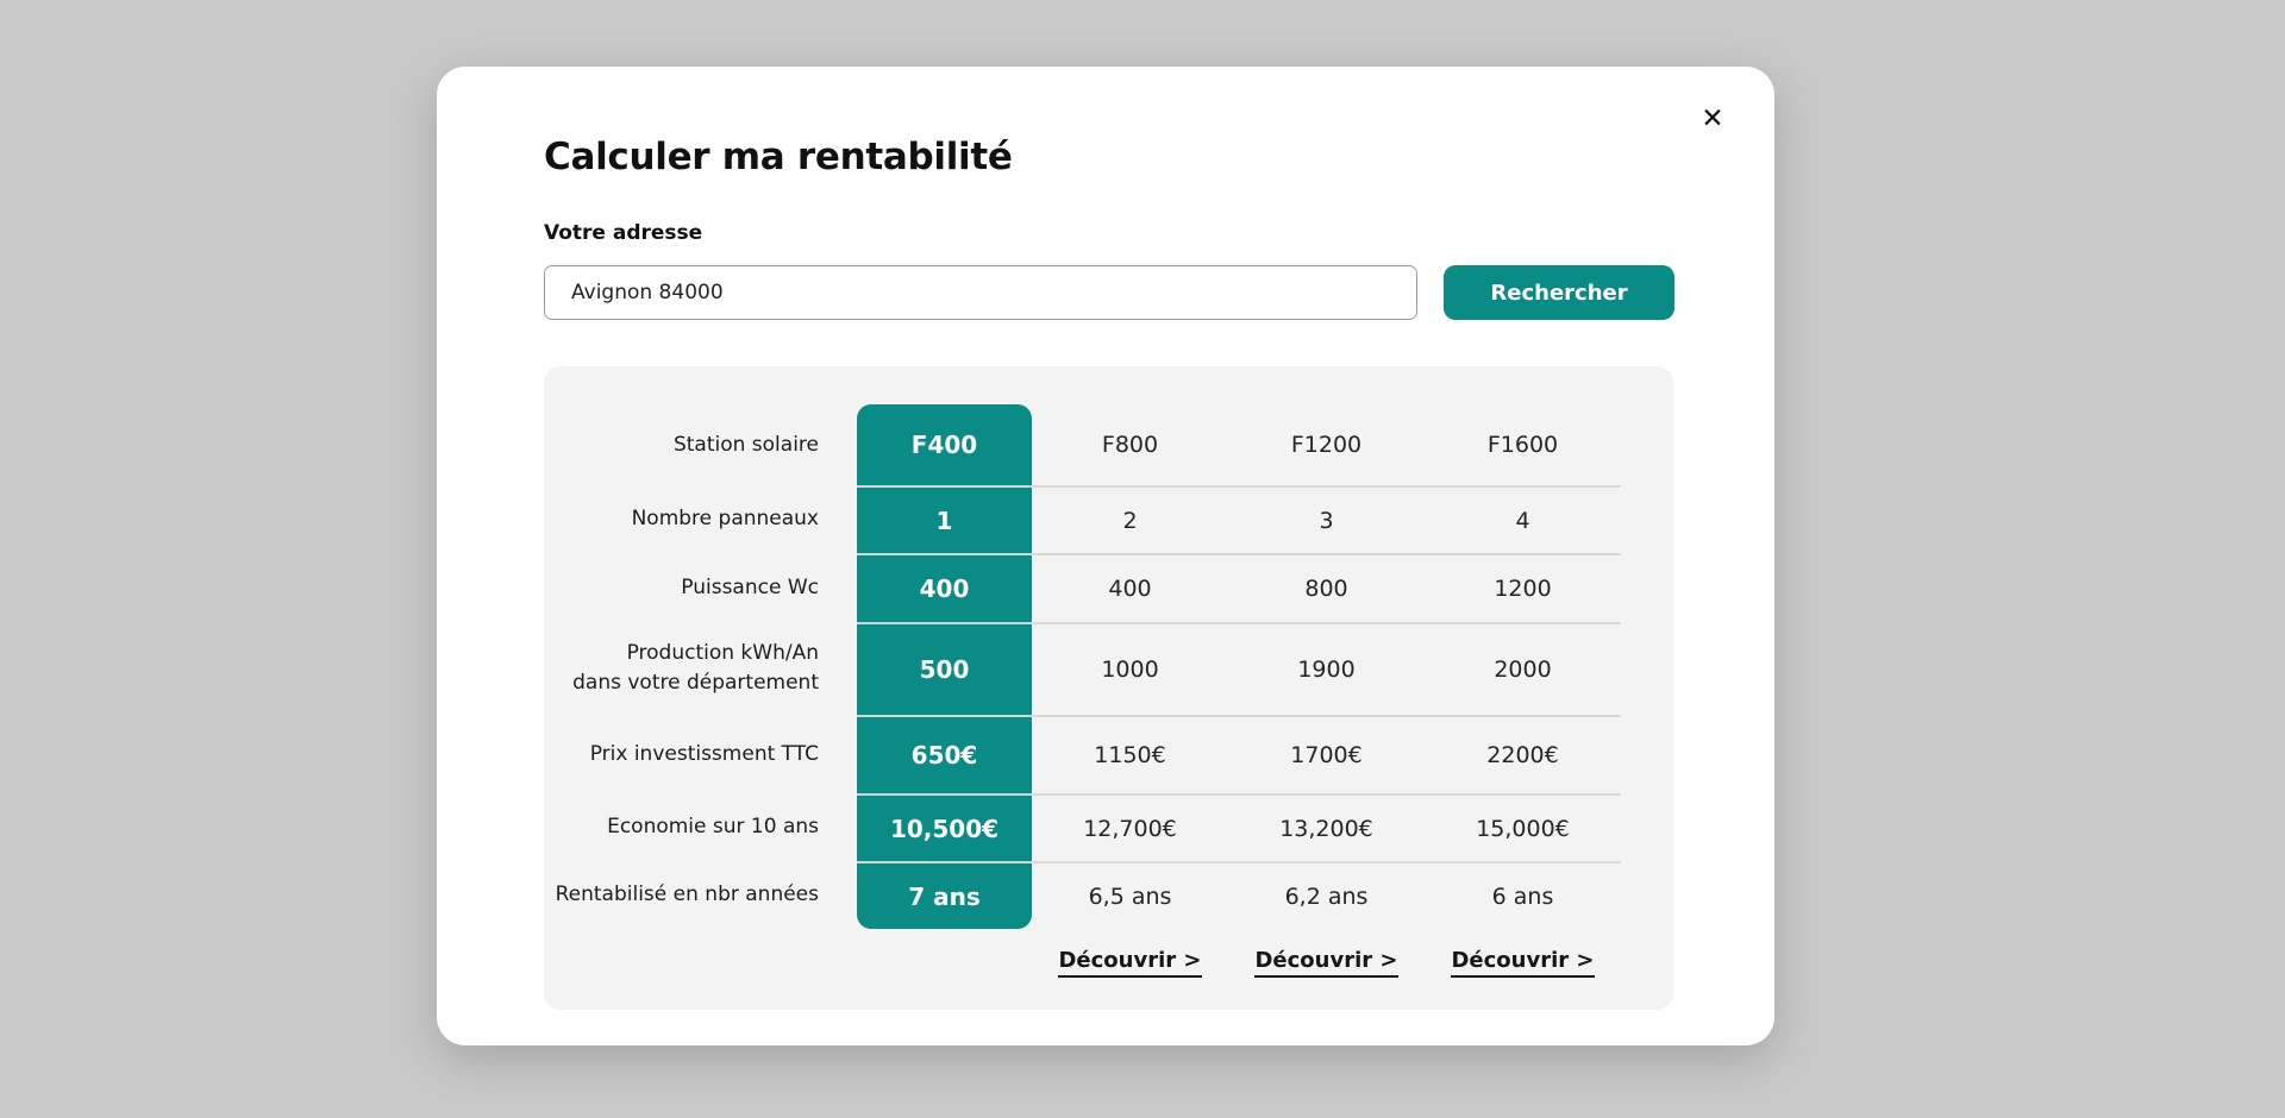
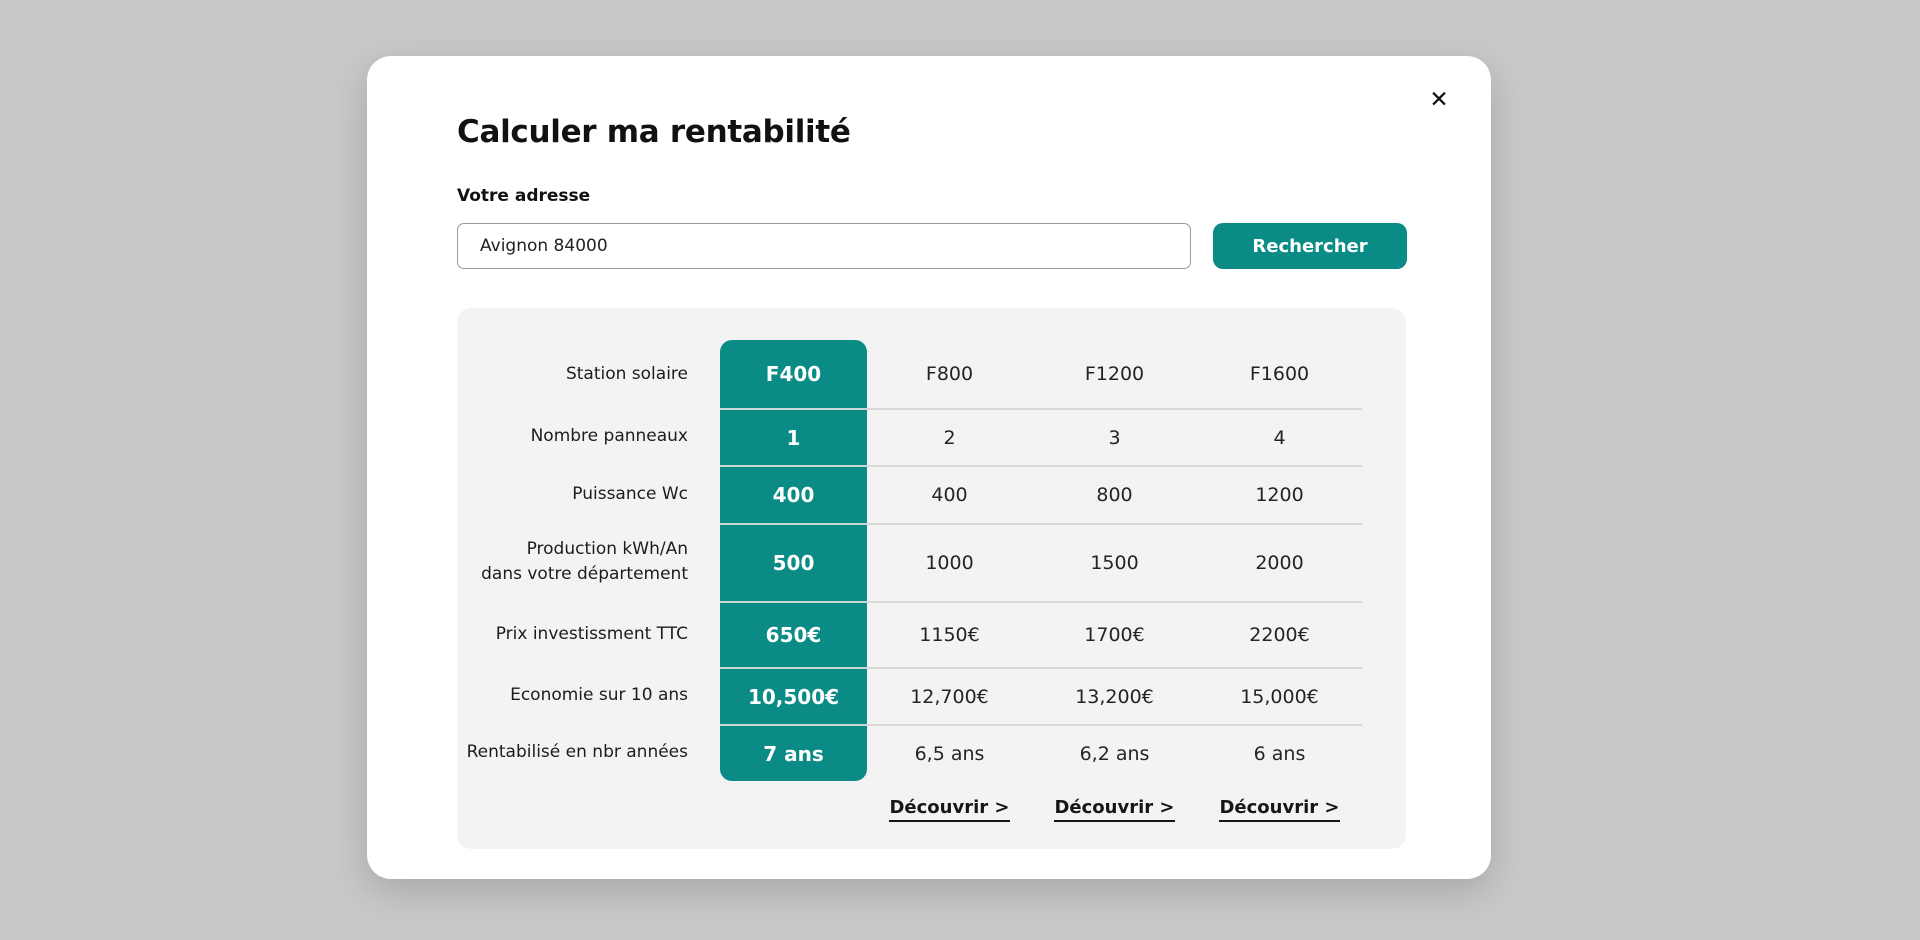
  ✕
  Calculer ma rentabilité
  Votre adresse
  Avignon 84000
  Rechercher
  Station solaire
  F400
  F800
  F1200
  F1600
  Nombre panneaux
  1
  2
  3
  4
  Puissance Wc
  400
  400
  800
  1200
  Production kWh/An
  dans votre département
  500
  1000
- 1900
+ 1500
  2000
  Prix investissment TTC
  650€
  1150€
  1700€
  2200€
  Economie sur 10 ans
  10,500€
  12,700€
  13,200€
  15,000€
  Rentabilisé en nbr années
  7 ans
  6,5 ans
  6,2 ans
  6 ans
  Découvrir >
  Découvrir >
  Découvrir >
